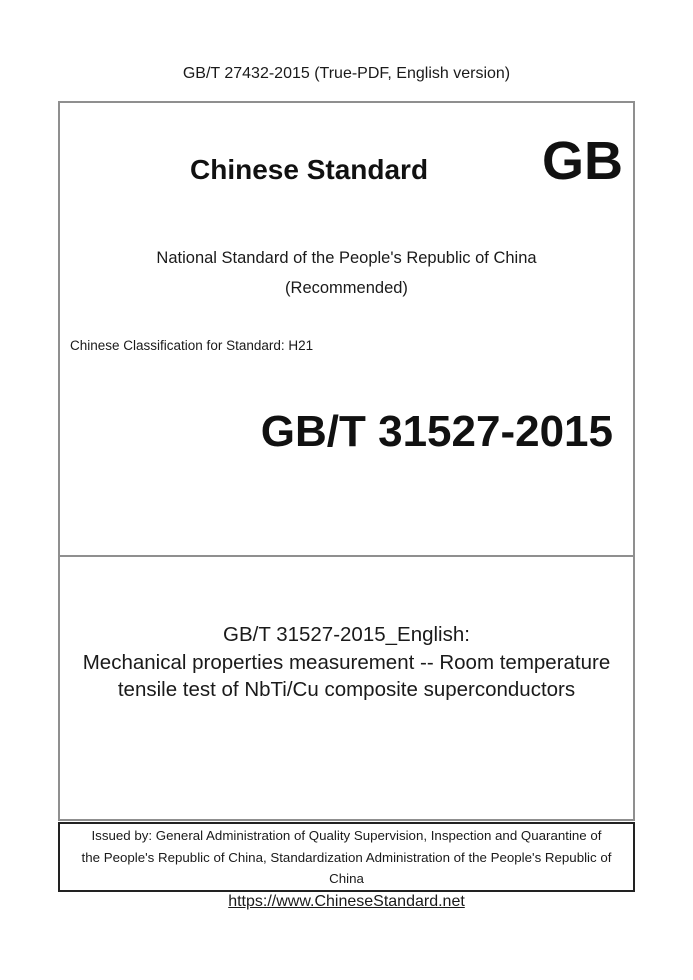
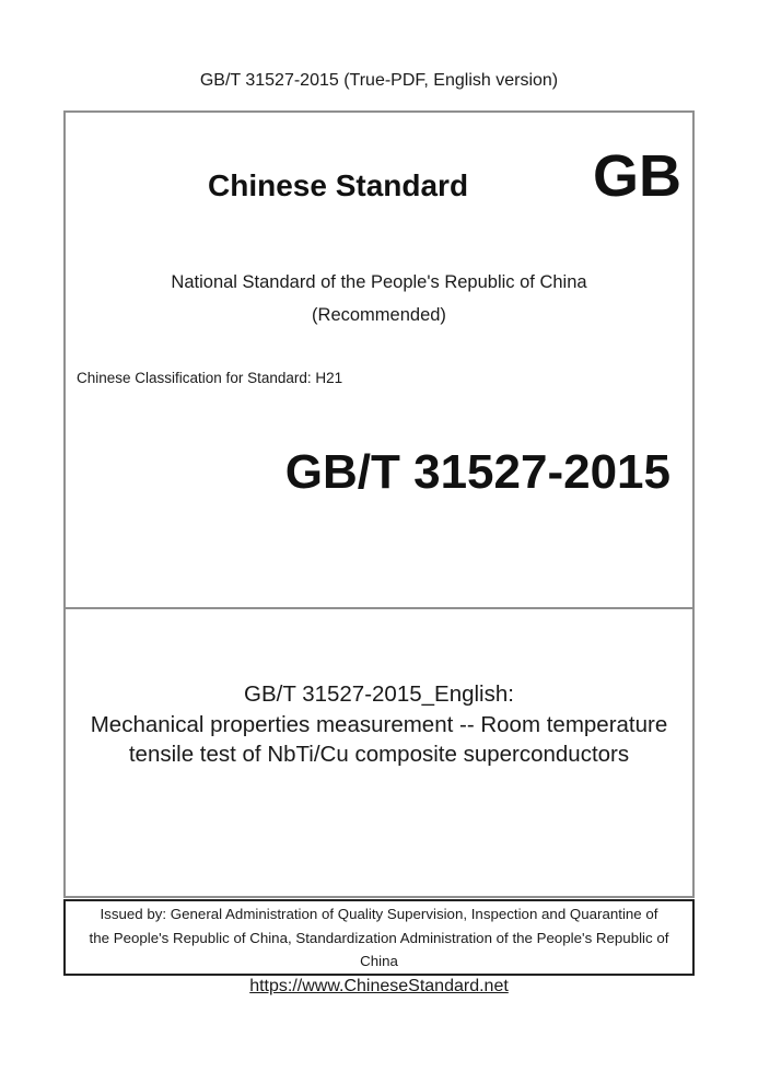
- GB/T 27432-2015 (True-PDF, English version)
+ GB/T 31527-2015 (True-PDF, English version)
  Chinese Standard
  GB
  National Standard of the People's Republic of China
  (Recommended)
  Chinese Classification for Standard: H21
  GB/T 31527-2015
  GB/T 31527-2015_English:
  Mechanical properties measurement -- Room temperature
  tensile test of NbTi/Cu composite superconductors
  Issued by: General Administration of Quality Supervision, Inspection and Quarantine of
  the People's Republic of China, Standardization Administration of the People's Republic of
  China
  https://www.ChineseStandard.net
